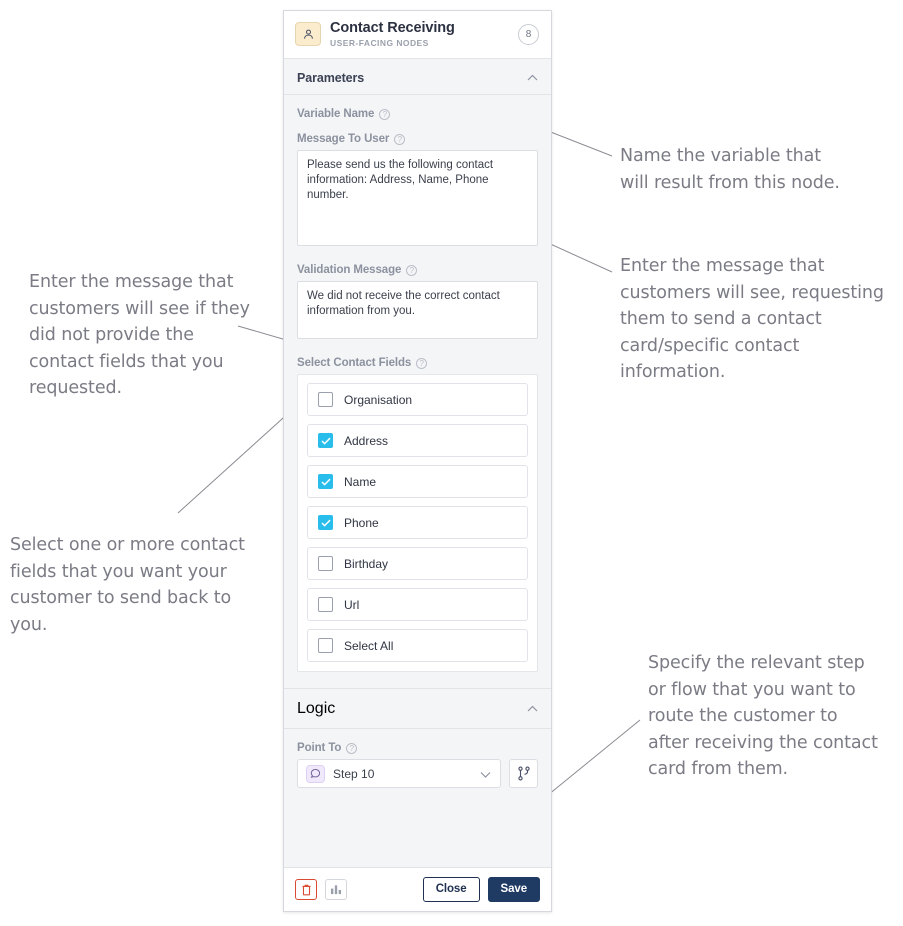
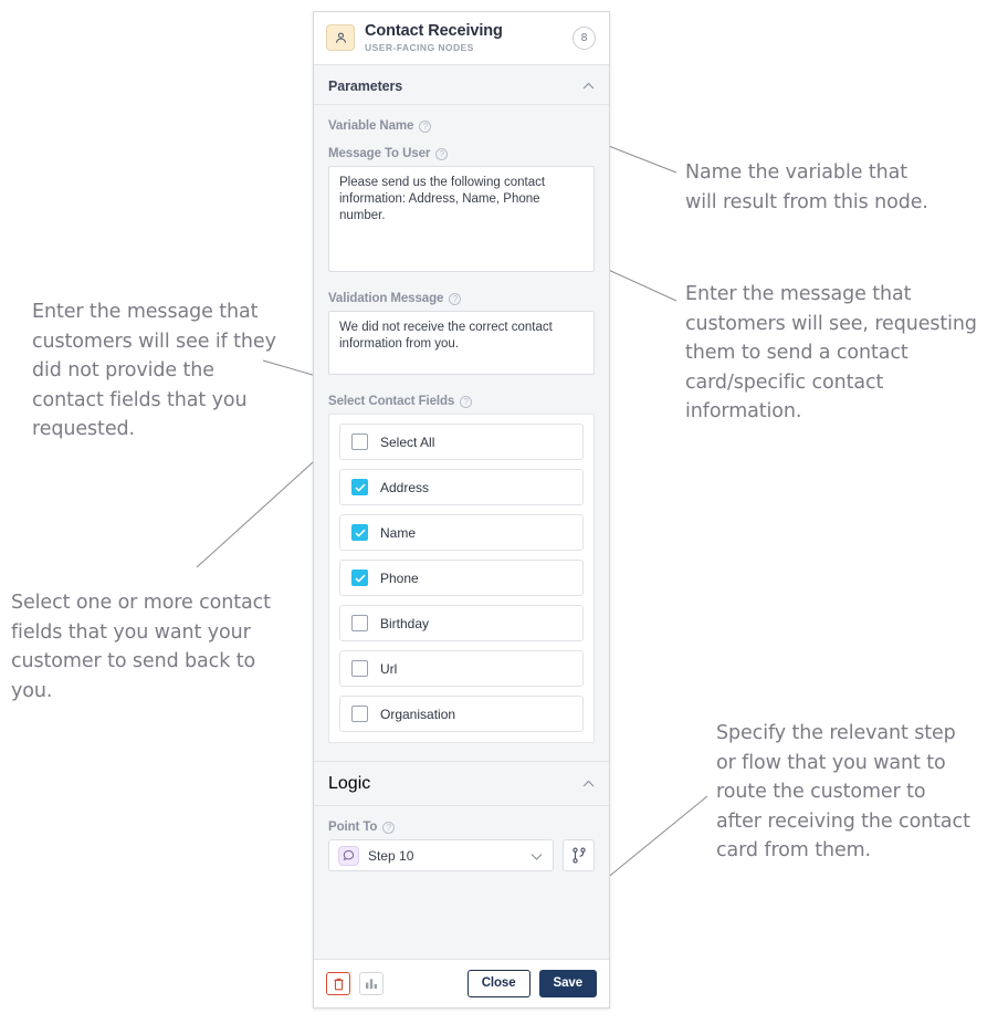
  Contact Receiving
  USER-FACING NODES
  8
  Parameters
  Variable Name
  ?
  Message To User
  ?
  Validation Message
  ?
  Select Contact Fields
  ?
- Organisation
+ Select All
  Address
  Name
  Phone
  Birthday
  Url
- Select All
+ Organisation
  Logic
  Point To
  ?
  Step 10
  Close
  Save
  Name the variable that
  will result from this node.
  Enter the message that
  customers will see, requesting
  them to send a contact
  card/specific contact information.
  Enter the message that
  customers will see if they
  did not provide the
  contact fields that you
  requested.
  Select one or more contact
  fields that you want your
  customer to send back to you.
  Specify the relevant step
  or flow that you want to
  route the customer to
  after receiving the contact
  card from them.
